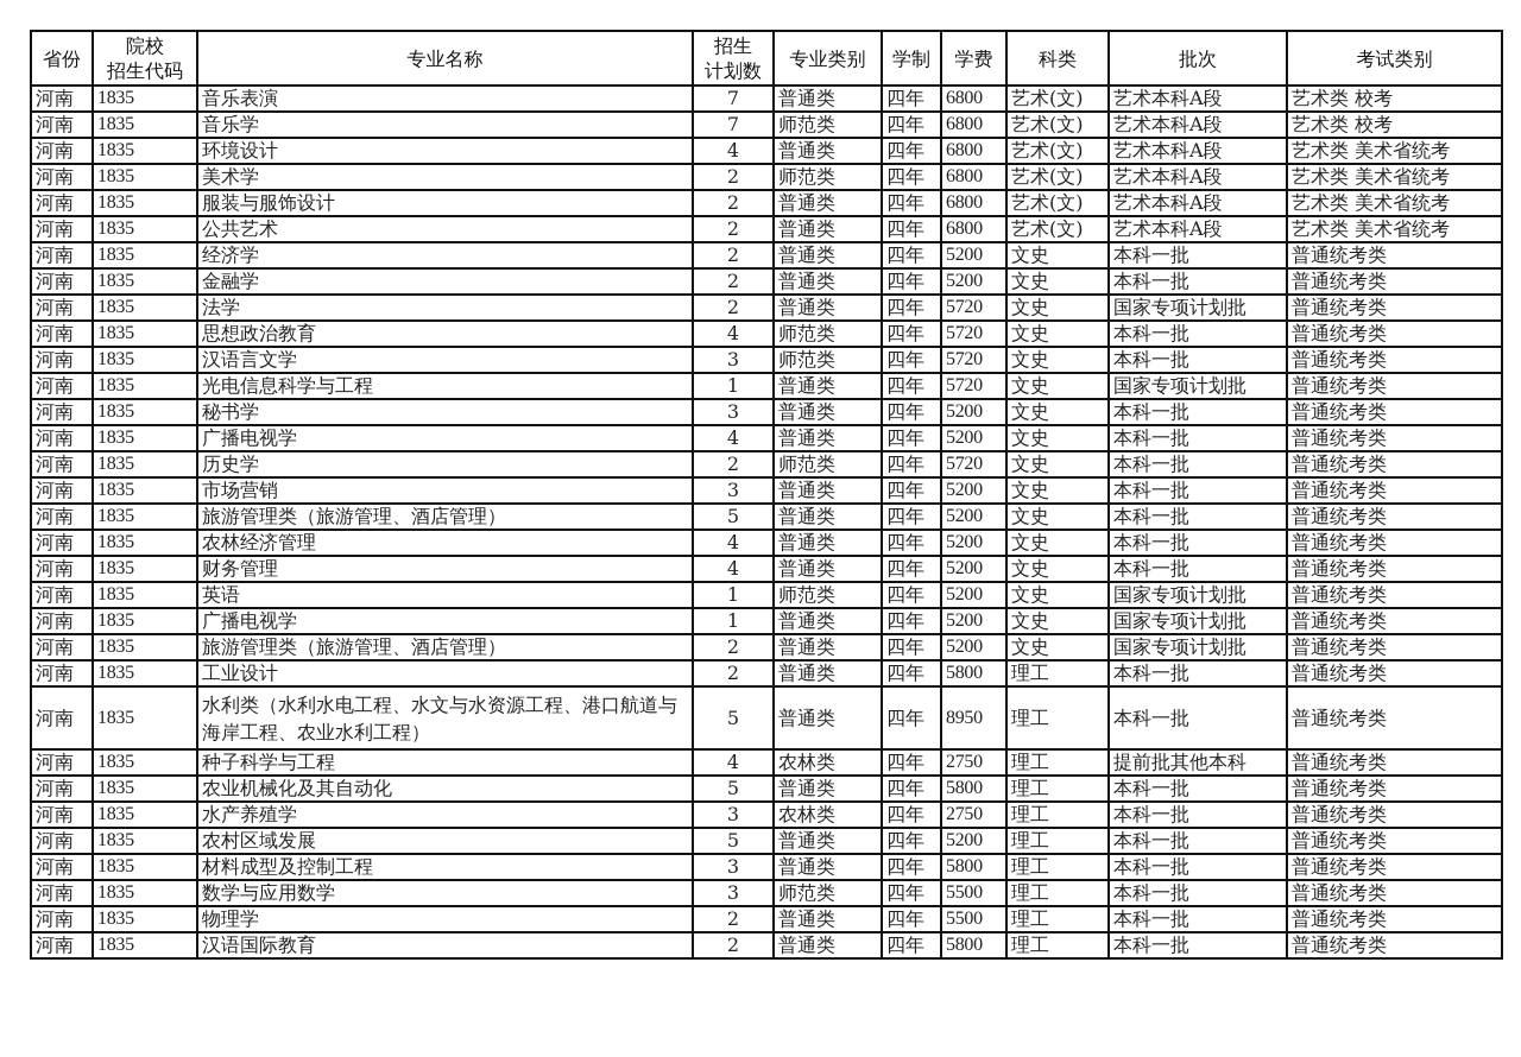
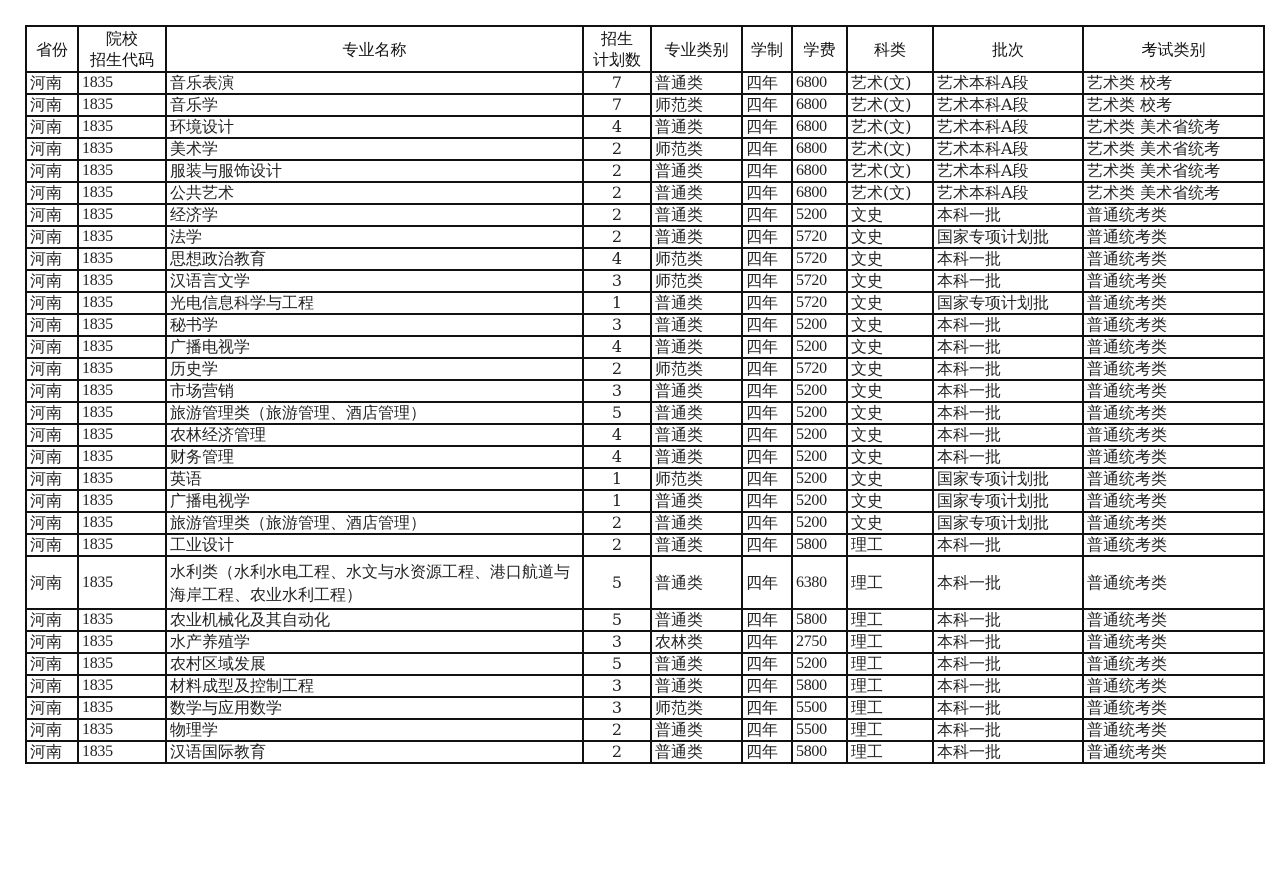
  省份	院校 招生代码	专业名称	招生 计划数	专业类别	学制	学费	科类	批次	考试类别
  河南	1835	音乐表演	7	普通类	四年	6800	艺术(文)	艺术本科A段	艺术类 校考
  河南	1835	音乐学	7	师范类	四年	6800	艺术(文)	艺术本科A段	艺术类 校考
  河南	1835	环境设计	4	普通类	四年	6800	艺术(文)	艺术本科A段	艺术类 美术省统考
  河南	1835	美术学	2	师范类	四年	6800	艺术(文)	艺术本科A段	艺术类 美术省统考
  河南	1835	服装与服饰设计	2	普通类	四年	6800	艺术(文)	艺术本科A段	艺术类 美术省统考
  河南	1835	公共艺术	2	普通类	四年	6800	艺术(文)	艺术本科A段	艺术类 美术省统考
  河南	1835	经济学	2	普通类	四年	5200	文史	本科一批	普通统考类
- 河南	1835	金融学	2	普通类	四年	5200	文史	本科一批	普通统考类
  河南	1835	法学	2	普通类	四年	5720	文史	国家专项计划批	普通统考类
  河南	1835	思想政治教育	4	师范类	四年	5720	文史	本科一批	普通统考类
  河南	1835	汉语言文学	3	师范类	四年	5720	文史	本科一批	普通统考类
  河南	1835	光电信息科学与工程	1	普通类	四年	5720	文史	国家专项计划批	普通统考类
  河南	1835	秘书学	3	普通类	四年	5200	文史	本科一批	普通统考类
  河南	1835	广播电视学	4	普通类	四年	5200	文史	本科一批	普通统考类
  河南	1835	历史学	2	师范类	四年	5720	文史	本科一批	普通统考类
  河南	1835	市场营销	3	普通类	四年	5200	文史	本科一批	普通统考类
  河南	1835	旅游管理类（旅游管理、酒店管理）	5	普通类	四年	5200	文史	本科一批	普通统考类
  河南	1835	农林经济管理	4	普通类	四年	5200	文史	本科一批	普通统考类
  河南	1835	财务管理	4	普通类	四年	5200	文史	本科一批	普通统考类
  河南	1835	英语	1	师范类	四年	5200	文史	国家专项计划批	普通统考类
  河南	1835	广播电视学	1	普通类	四年	5200	文史	国家专项计划批	普通统考类
  河南	1835	旅游管理类（旅游管理、酒店管理）	2	普通类	四年	5200	文史	国家专项计划批	普通统考类
  河南	1835	工业设计	2	普通类	四年	5800	理工	本科一批	普通统考类
- 河南	1835	水利类（水利水电工程、水文与水资源工程、港口航道与海岸工程、农业水利工程）	5	普通类	四年	8950	理工	本科一批	普通统考类
+ 河南	1835	水利类（水利水电工程、水文与水资源工程、港口航道与海岸工程、农业水利工程）	5	普通类	四年	6380	理工	本科一批	普通统考类
- 河南	1835	种子科学与工程	4	农林类	四年	2750	理工	提前批其他本科	普通统考类
  河南	1835	农业机械化及其自动化	5	普通类	四年	5800	理工	本科一批	普通统考类
  河南	1835	水产养殖学	3	农林类	四年	2750	理工	本科一批	普通统考类
  河南	1835	农村区域发展	5	普通类	四年	5200	理工	本科一批	普通统考类
  河南	1835	材料成型及控制工程	3	普通类	四年	5800	理工	本科一批	普通统考类
  河南	1835	数学与应用数学	3	师范类	四年	5500	理工	本科一批	普通统考类
  河南	1835	物理学	2	普通类	四年	5500	理工	本科一批	普通统考类
  河南	1835	汉语国际教育	2	普通类	四年	5800	理工	本科一批	普通统考类
